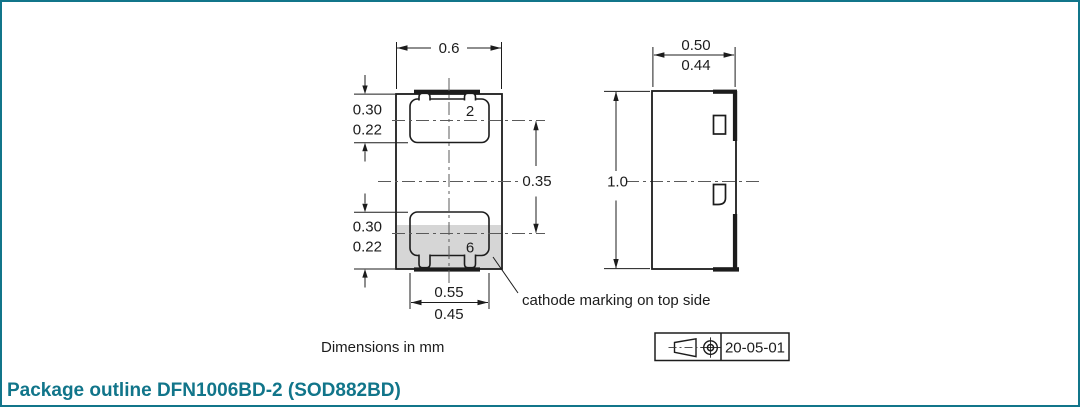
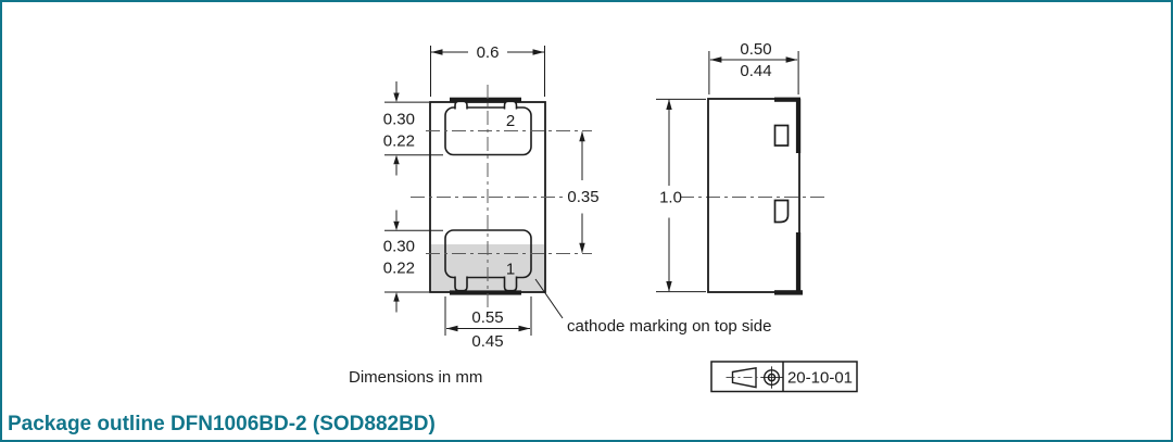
  2
- 6
+ 1
  0.6
  0.30
  0.22
  0.30
  0.22
  0.35
  0.55
  0.45
  cathode marking on top side
  0.50
  0.44
  1.0
  Dimensions in mm
- 20-05-01
+ 20-10-01
  Package outline DFN1006BD-2 (SOD882BD)
